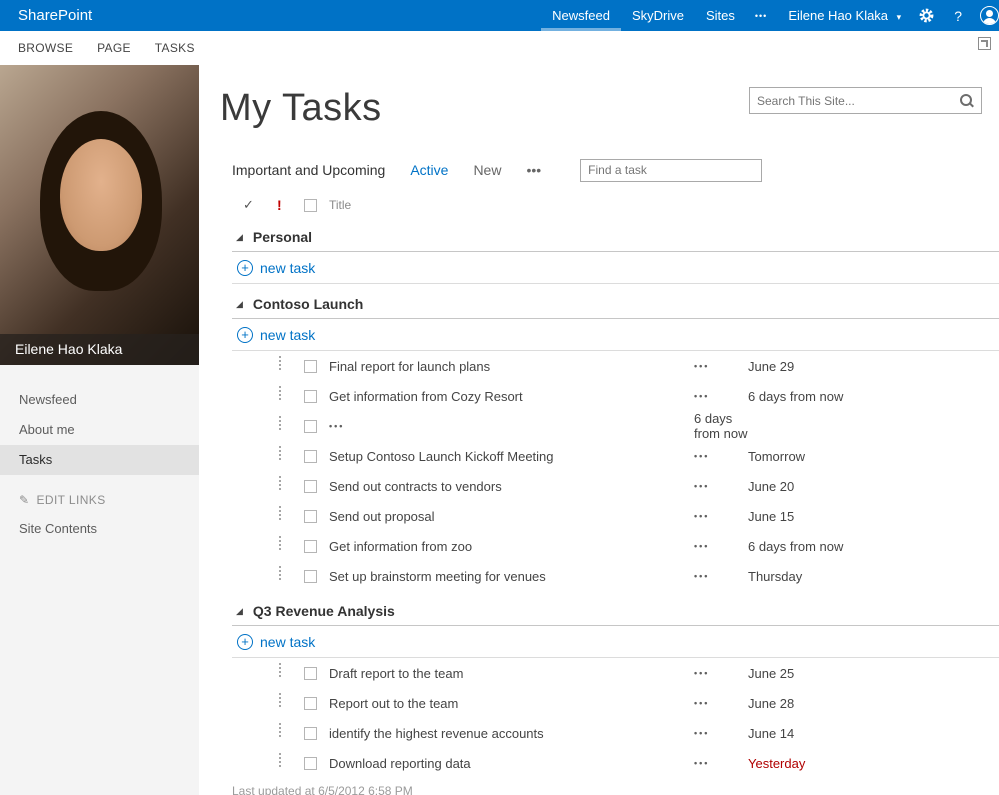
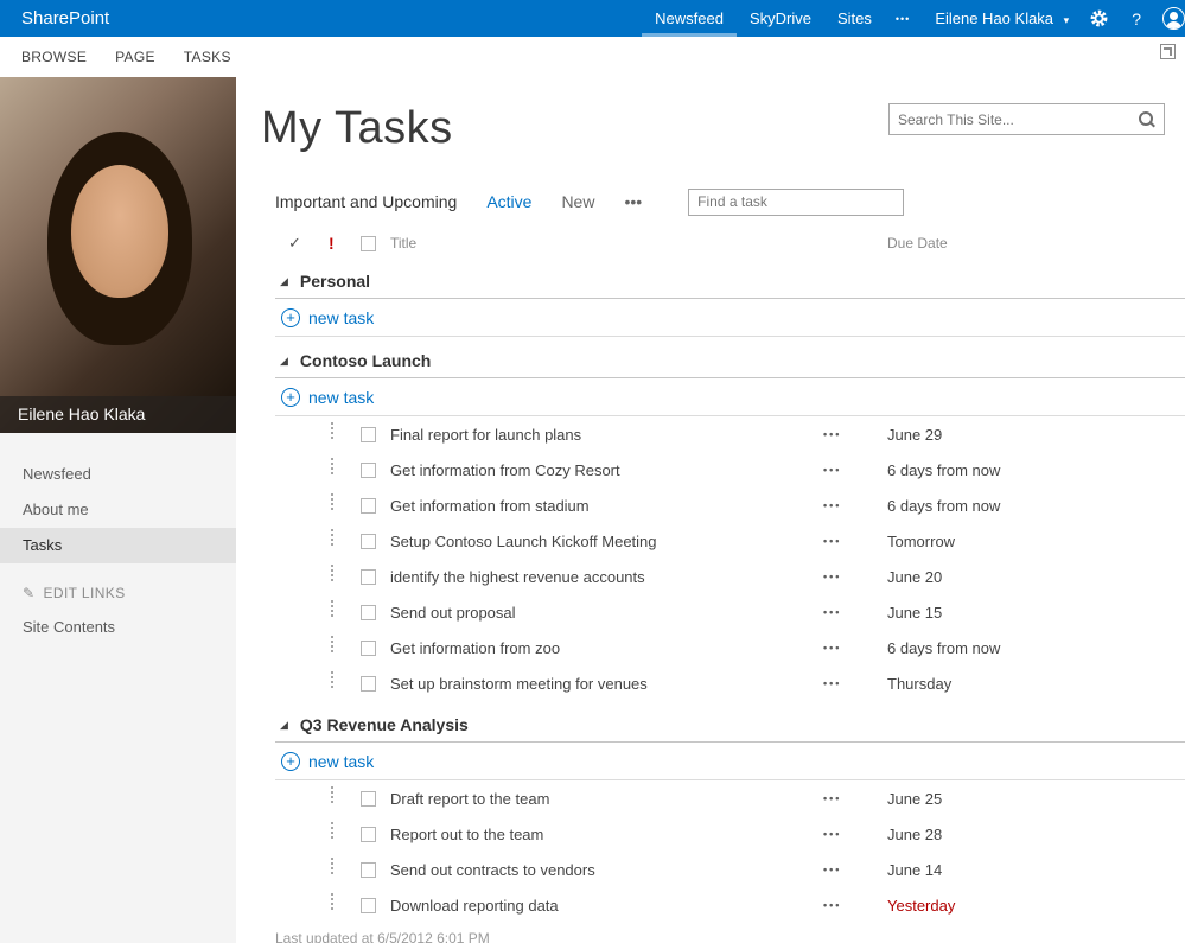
  SharePoint
  Newsfeed
  SkyDrive
  Sites
  •••
  Eilene Hao Klaka ▾
  ?
  BROWSE
  PAGE
  TASKS
  Eilene Hao Klaka
  Newsfeed
  About me
  Tasks
  ✎ EDIT LINKS
  Site Contents
  My Tasks
  Search This Site...
  Important and Upcoming
  Active
  New
  •••
  Find a task
  ✓
  !
  Title
+ Due Date
  ◢
  Personal
  +
  new task
  ◢
  Contoso Launch
  +
  new task
  Final report for launch plans
  •••
  June 29
  Get information from Cozy Resort
  •••
  6 days from now
+ Get information from stadium
  •••
  6 days from now
  Setup Contoso Launch Kickoff Meeting
  •••
  Tomorrow
- Send out contracts to vendors
+ identify the highest revenue accounts
  •••
  June 20
  Send out proposal
  •••
  June 15
  Get information from zoo
  •••
  6 days from now
  Set up brainstorm meeting for venues
  •••
  Thursday
  ◢
  Q3 Revenue Analysis
  +
  new task
  Draft report to the team
  •••
  June 25
  Report out to the team
  •••
  June 28
- identify the highest revenue accounts
+ Send out contracts to vendors
  •••
  June 14
  Download reporting data
  •••
  Yesterday
- Last updated at 6/5/2012 6:58 PM
+ Last updated at 6/5/2012 6:01 PM
